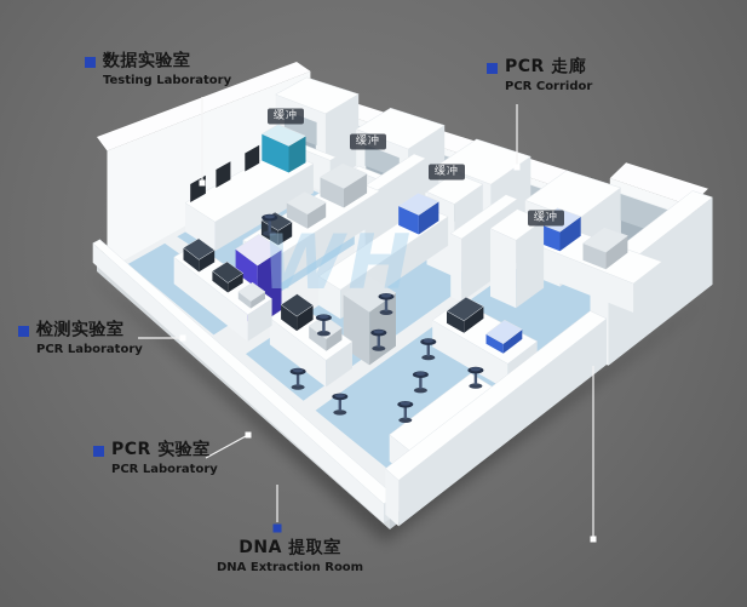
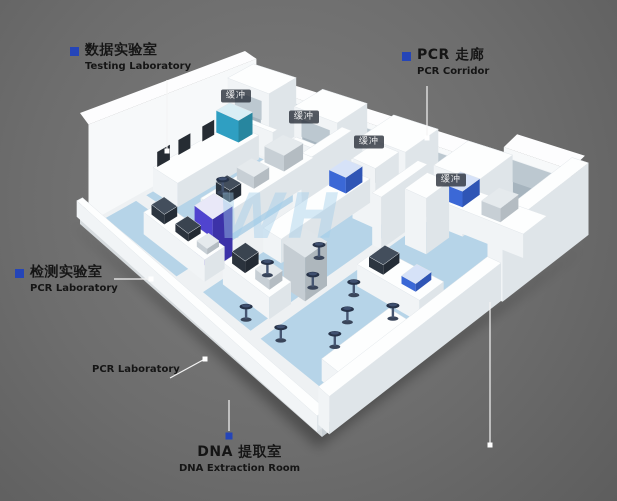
  WH
  缓冲
  缓冲
  缓冲
  缓冲
  数据实验室
  Testing Laboratory
  PCR 走廊
  PCR Corridor
  检测实验室
  PCR Laboratory
- PCR 实验室
  PCR Laboratory
  DNA 提取室
  DNA Extraction Room
